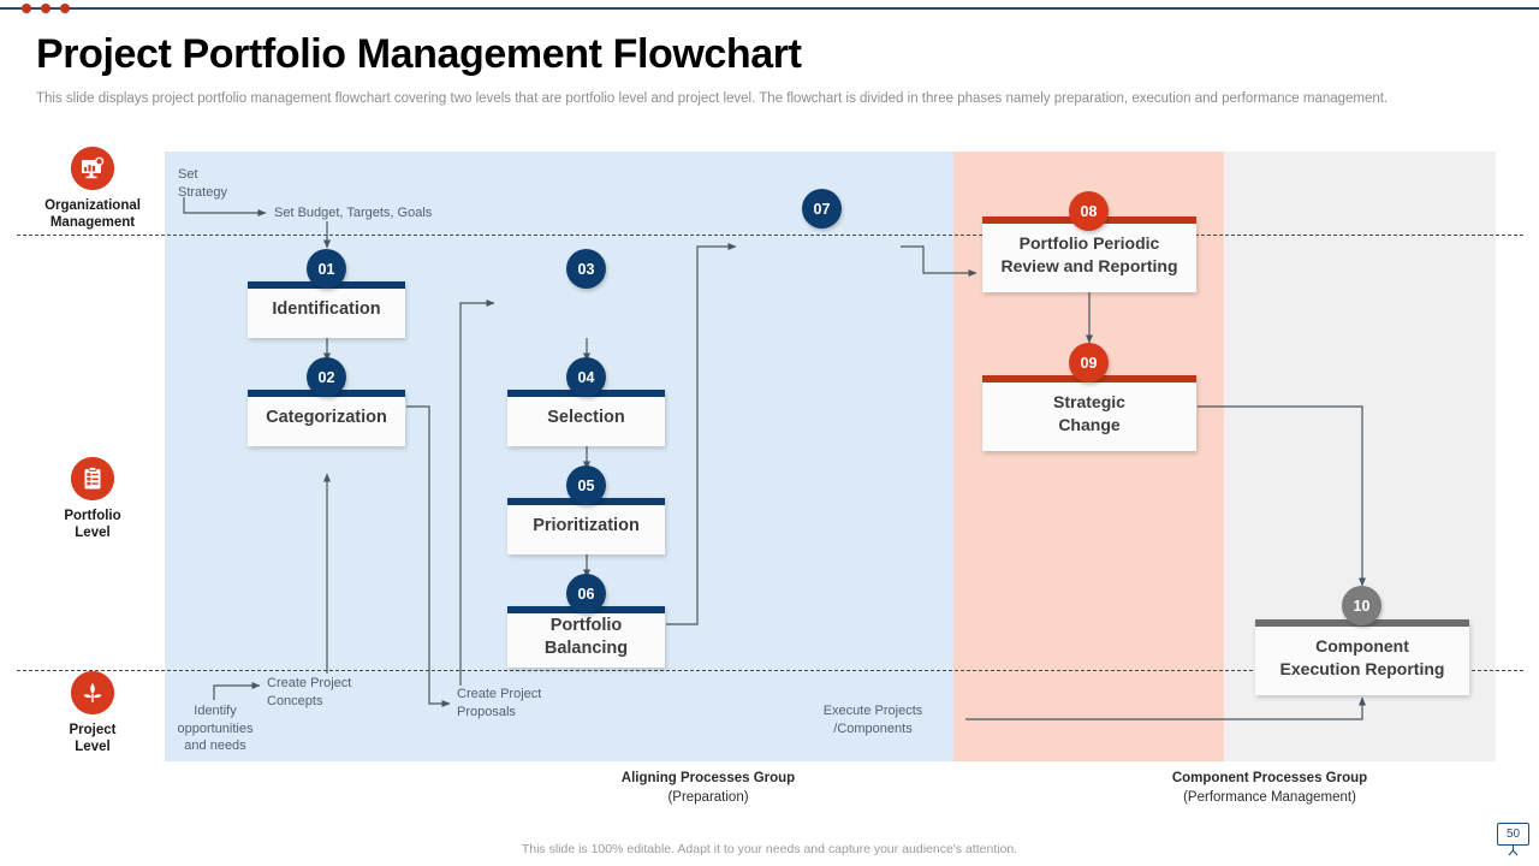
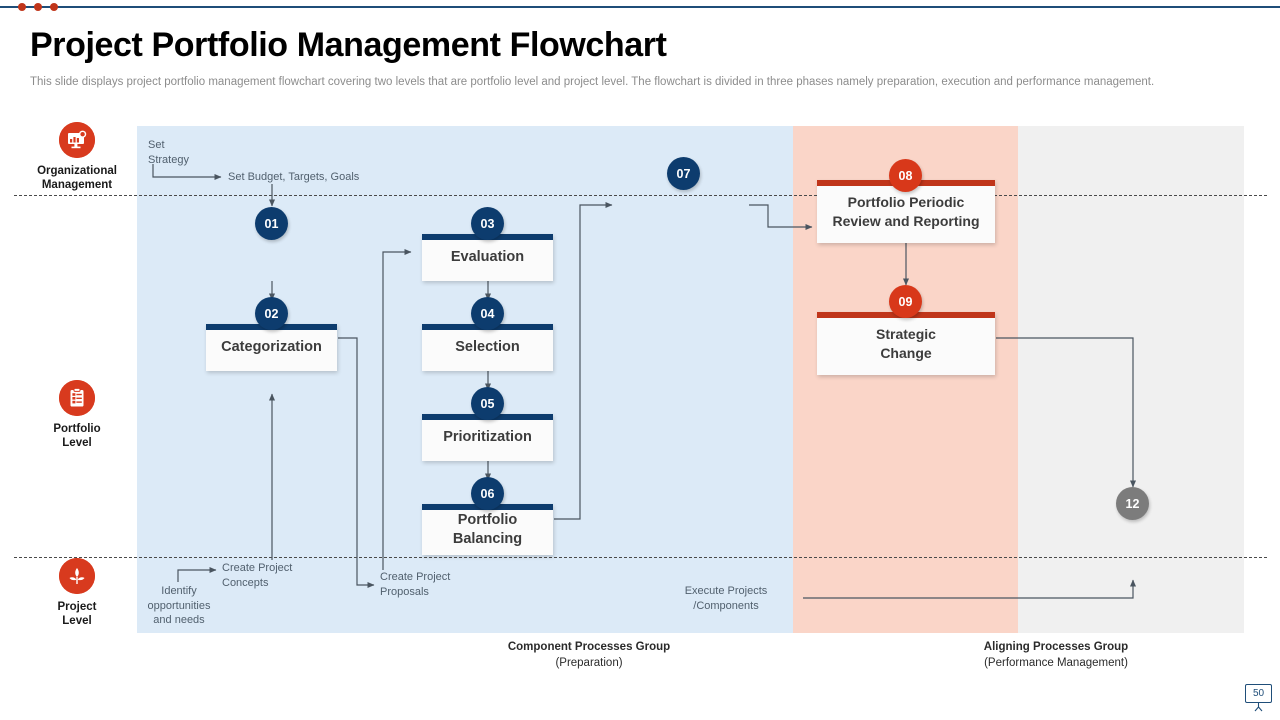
  Project Portfolio Management Flowchart
  This slide displays project portfolio management flowchart covering two levels that are portfolio level and project level. The flowchart is divided in three phases namely preparation, execution and performance management.
  Organizational
  Management
  Portfolio
  Level
  Project
  Level
- Identification
  01
  Categorization
  02
+ Evaluation
  03
  Selection
  04
  Prioritization
  05
  Portfolio
  Balancing
  06
  07
  Portfolio Periodic
  Review and Reporting
  08
  Strategic
  Change
  09
- Component
- Execution Reporting
- 10
+ 12
  Set
  Strategy
  Set Budget, Targets, Goals
  Identify
  opportunities
  and needs
  Create Project
  Concepts
  Create Project
  Proposals
  Execute Projects
  /Components
- Aligning Processes Group
+ Component Processes Group
  (Preparation)
- Component Processes Group
+ Aligning Processes Group
  (Performance Management)
- This slide is 100% editable. Adapt it to your needs and capture your audience's attention.
  50
